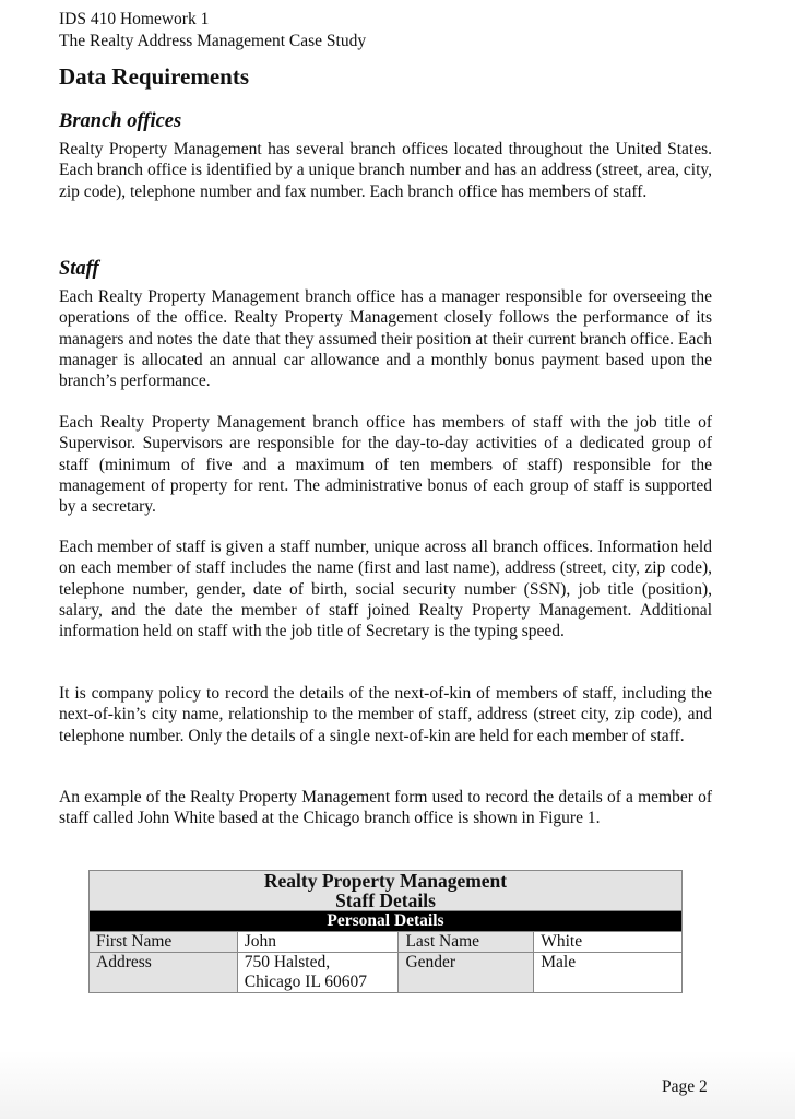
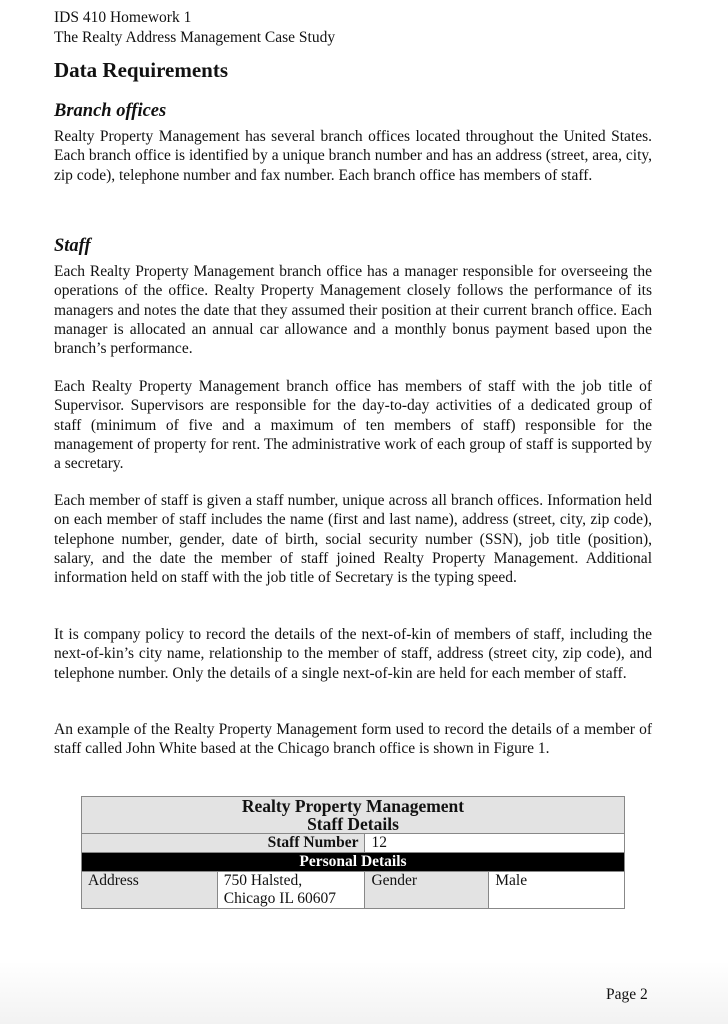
  IDS 410 Homework 1
  The Realty Address Management Case Study
  Data Requirements
  Branch offices
  Realty Property Management has several branch offices located throughout the United States. Each branch office is identified by a unique branch number and has an address (street, area, city, zip code), telephone number and fax number. Each branch office has members of staff.
  Staff
  Each Realty Property Management branch office has a manager responsible for overseeing the operations of the office. Realty Property Management closely follows the performance of its managers and notes the date that they assumed their position at their current branch office. Each manager is allocated an annual car allowance and a monthly bonus payment based upon the branch’s performance.
- Each Realty Property Management branch office has members of staff with the job title of Supervisor. Supervisors are responsible for the day-to-day activities of a dedicated group of staff (minimum of five and a maximum of ten members of staff) responsible for the management of property for rent. The administrative bonus of each group of staff is supported by a secretary.
+ Each Realty Property Management branch office has members of staff with the job title of Supervisor. Supervisors are responsible for the day-to-day activities of a dedicated group of staff (minimum of five and a maximum of ten members of staff) responsible for the management of property for rent. The administrative work of each group of staff is supported by a secretary.
  Each member of staff is given a staff number, unique across all branch offices. Information held on each member of staff includes the name (first and last name), address (street, city, zip code), telephone number, gender, date of birth, social security number (SSN), job title (position), salary, and the date the member of staff joined Realty Property Management. Additional information held on staff with the job title of Secretary is the typing speed.
  It is company policy to record the details of the next-of-kin of members of staff, including the next-of-kin’s city name, relationship to the member of staff, address (street city, zip code), and telephone number. Only the details of a single next-of-kin are held for each member of staff.
  An example of the Realty Property Management form used to record the details of a member of staff called John White based at the Chicago branch office is shown in Figure 1.
  Realty Property Management Staff Details
+ Staff Number	12
  Personal Details
- First Name	John	Last Name	White
  Address	750 Halsted, Chicago IL 60607	Gender	Male
  Page 2
